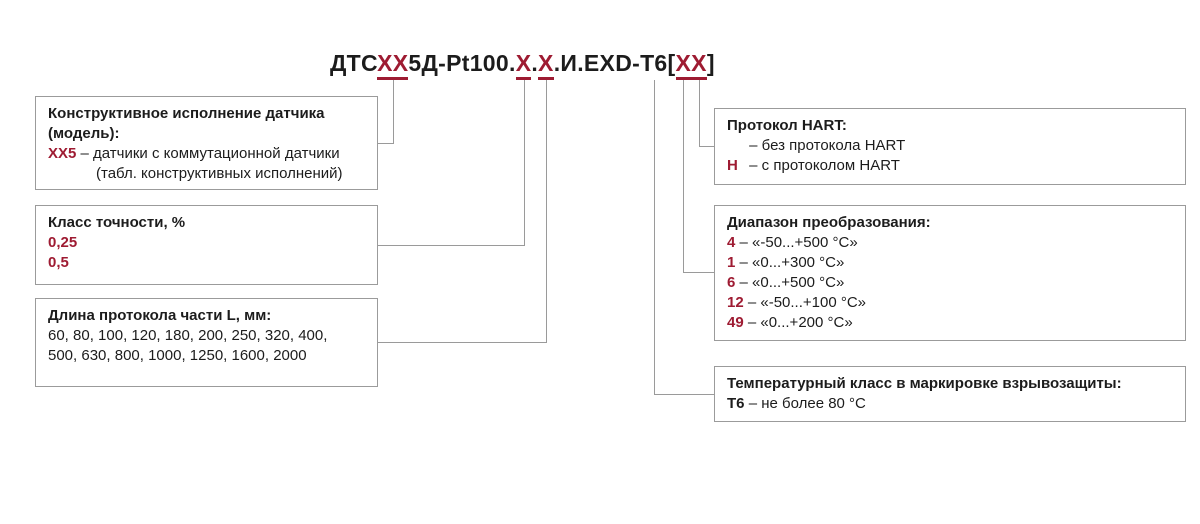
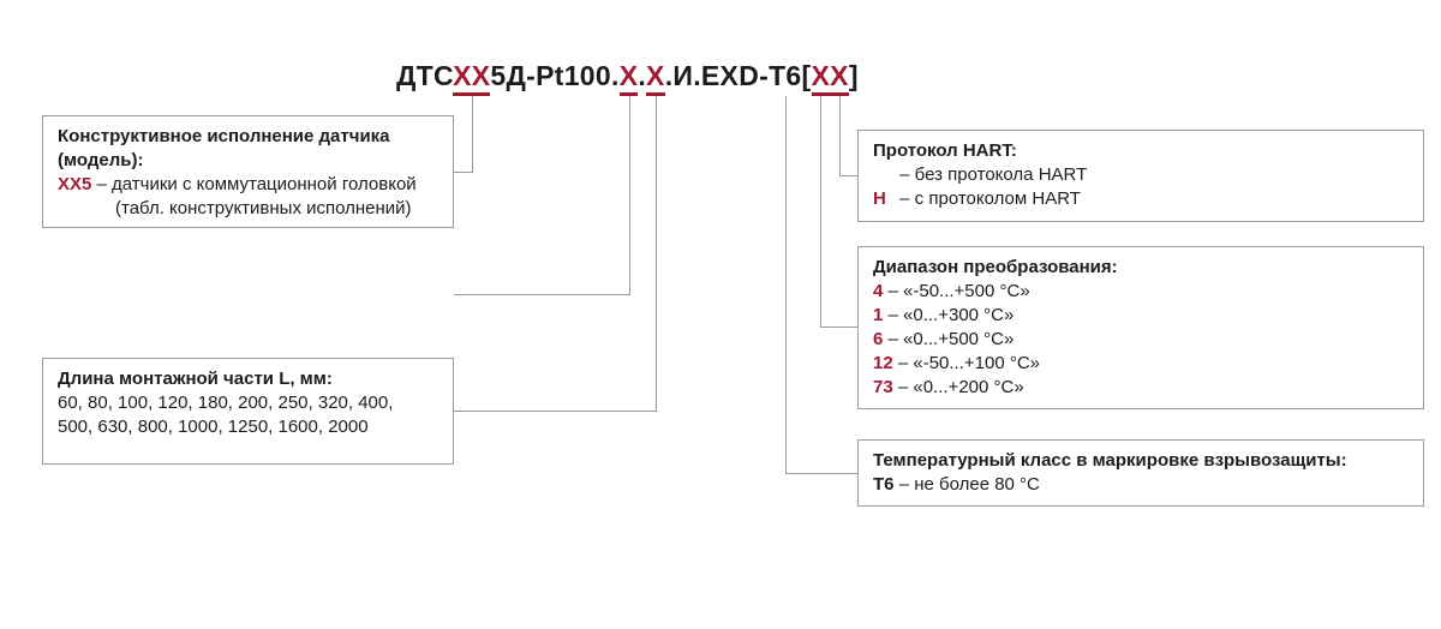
  ДТСХХ5Д-Pt100.Х.Х.И.EXD-Т6[ХХ]
  Конструктивное исполнение датчика (модель):
- ХХ5 – датчики с коммутационной датчики
+ ХХ5 – датчики с коммутационной головкой
  (табл. конструктивных исполнений)
- Класс точности, %
- 0,25
- 0,5
- Длина протокола части L, мм:
+ Длина монтажной части L, мм:
  60, 80, 100, 120, 180, 200, 250, 320, 400,
  500, 630, 800, 1000, 1250, 1600, 2000
  Протокол HART:
  – без протокола HART
  Н – с протоколом HART
  Диапазон преобразования:
  4 – «-50...+500 °С»
  1 – «0...+300 °С»
  6 – «0...+500 °С»
  12 – «-50...+100 °С»
- 49 – «0...+200 °С»
+ 73 – «0...+200 °С»
  Температурный класс в маркировке взрывозащиты:
  Т6 – не более 80 °С
